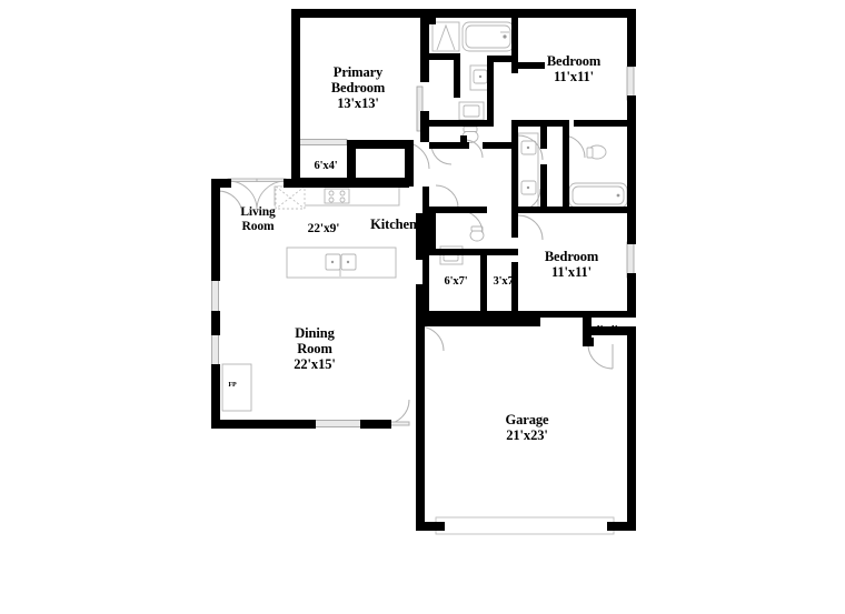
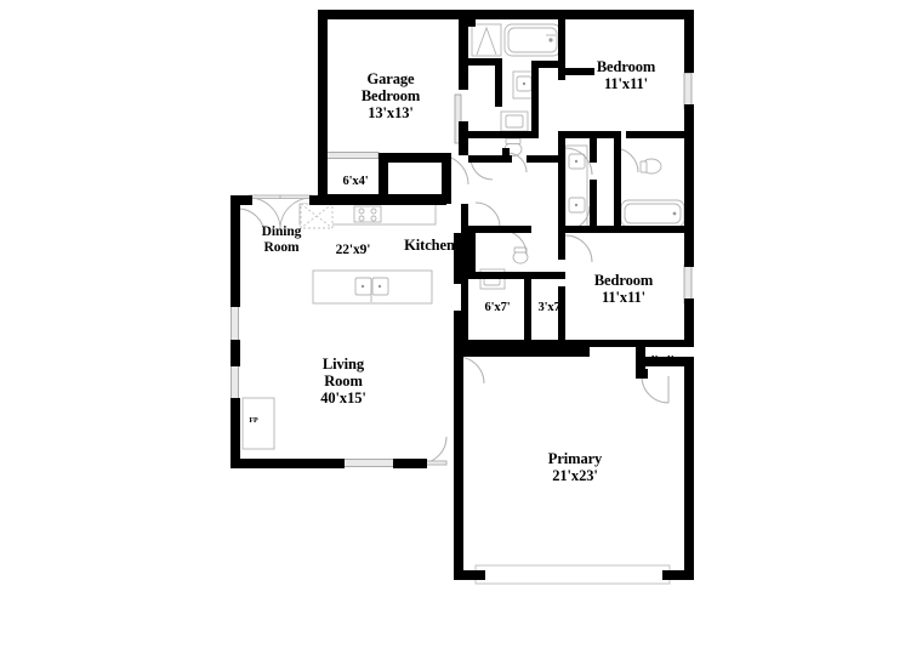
- Primary
+ Garage
  Bedroom
  13'x13'
  Bedroom
  11'x11'
  Bedroom
  11'x11'
- Dining
+ Living
  Room
- 22'x15'
+ 40'x15'
- Living
+ Dining
  Room
  Kitchen
  22'x9'
- Garage
+ Primary
  21'x23'
  6'x4'
  6'x7'
  3'x7'
  4'x4'
